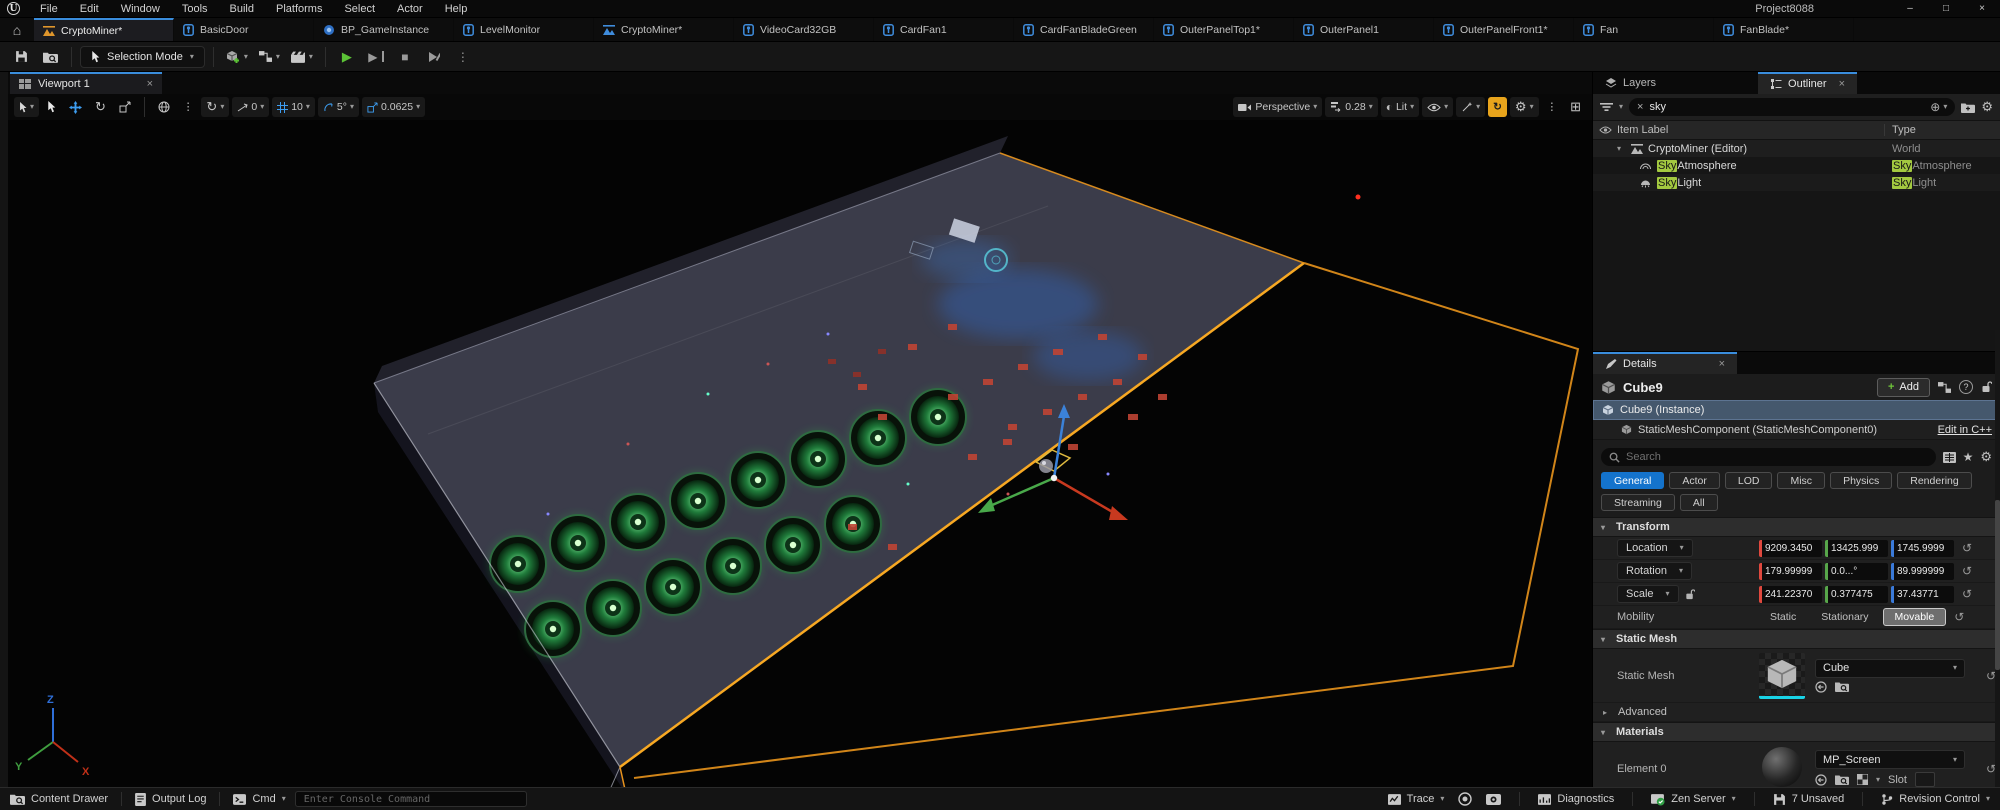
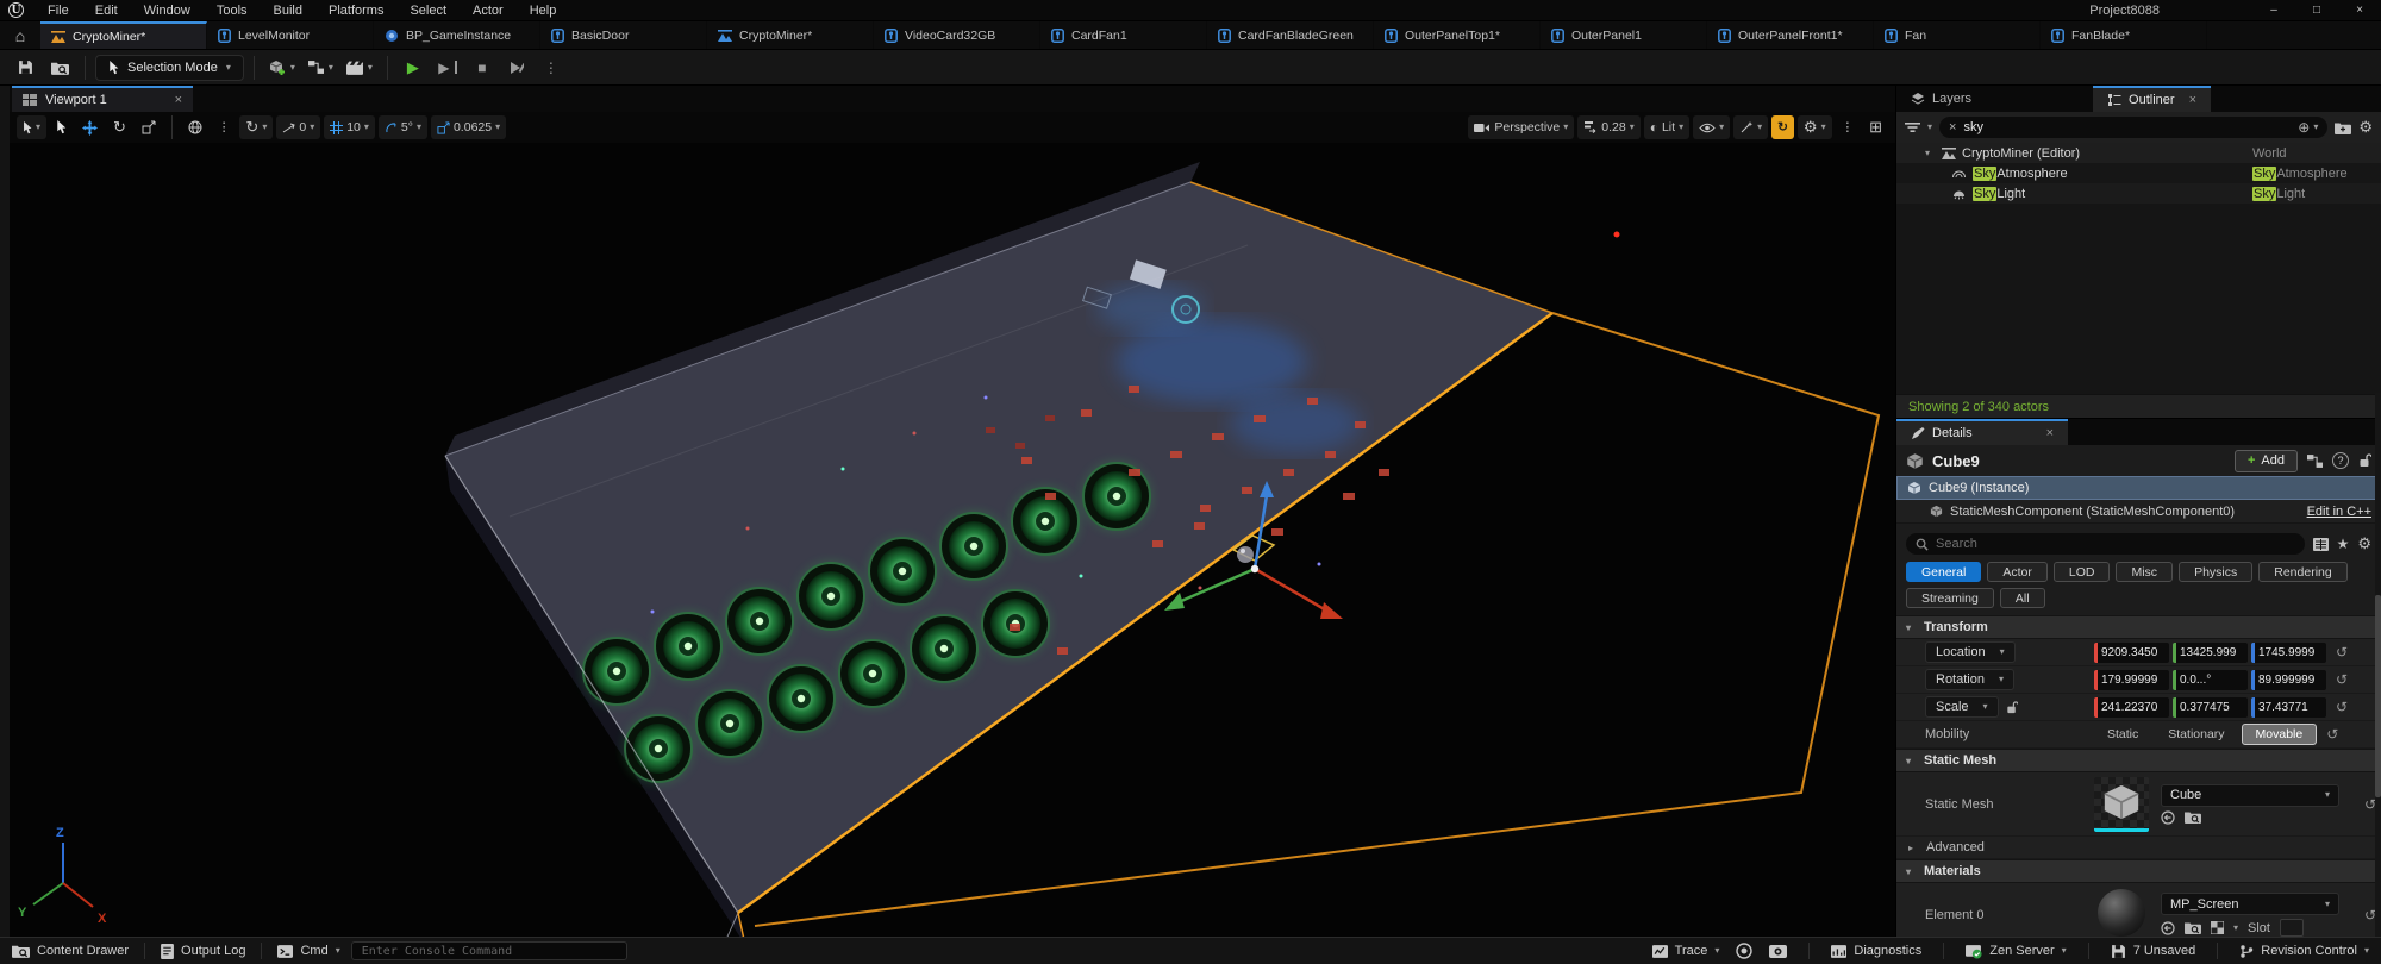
  U
  File
  Edit
  Window
  Tools
  Build
  Platforms
  Select
  Actor
  Help
  Project8088
  –
  □
  ×
  ⌂
  CryptoMiner*
- BasicDoor
+ LevelMonitor
  BP_GameInstance
- LevelMonitor
+ BasicDoor
  CryptoMiner*
  VideoCard32GB
  CardFan1
  CardFanBladeGreen
  OuterPanelTop1*
  OuterPanel1
  OuterPanelFront1*
  Fan
  FanBlade*
  Selection Mode
  ▾
  ▾
  ▾
  ▾
  ▶
  ▶
  ■
  ⋮
  Viewport 1
  ×
  Z
  Y
  X
  ▾
  ↻
  ⋮
  ↻
  ▾
  0
  ▾
  10
  ▾
  5°
  ▾
  0.0625
  ▾
  Perspective
  ▾
  0.28
  ▾
  ◐
  Lit
  ▾
  ▾
  ▾
  ↻
  ⚙
  ▾
  ⋮
  ⊞
  Layers
  Outliner
  ×
  ▾
  ×
  sky
  ⊕
  ▾
  ⚙
- Item Label
- Type
  ▾
  CryptoMiner (Editor)
  World
  SkyAtmosphere
  SkyAtmosphere
  SkyLight
  SkyLight
+ Showing 2 of 340 actors
  Details
  ×
  Cube9
  +
  Add
  ?
  Cube9 (Instance)
  StaticMeshComponent (StaticMeshComponent0)
  Edit in C++
  Search
  ★
  ⚙
  General
  Actor
  LOD
  Misc
  Physics
  Rendering
  Streaming
  All
  ▾
  Transform
  Location
  ▾
  9209.3450
  13425.999
  1745.9999
  ↺
  Rotation
  ▾
  179.99999
  0.0...°
  89.999999
  ↺
  Scale
  ▾
  241.22370
  0.377475
  37.43771
  ↺
  Mobility
  Static
  Stationary
  Movable
  ↺
  ▾
  Static Mesh
  Static Mesh
  Cube
  ▾
  ↺
  ▸
  Advanced
  ▾
  Materials
  Element 0
  MP_Screen
  ▾
  ▾
  Slot
  ↺
  Content Drawer
  Output Log
  Cmd
  ▾
  Enter Console Command
  Trace
  ▾
  Diagnostics
  Zen Server
  ▾
  7 Unsaved
  Revision Control
  ▾
